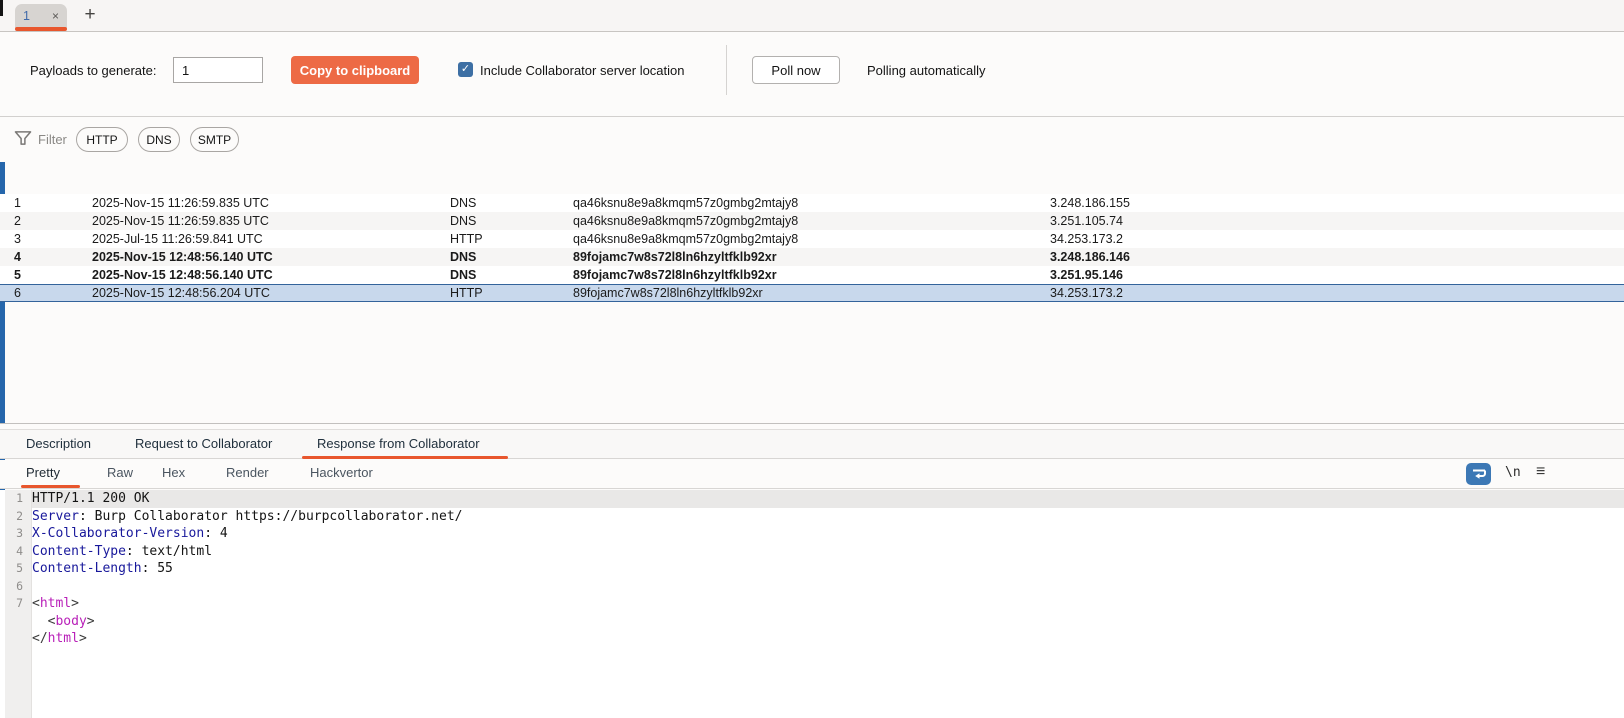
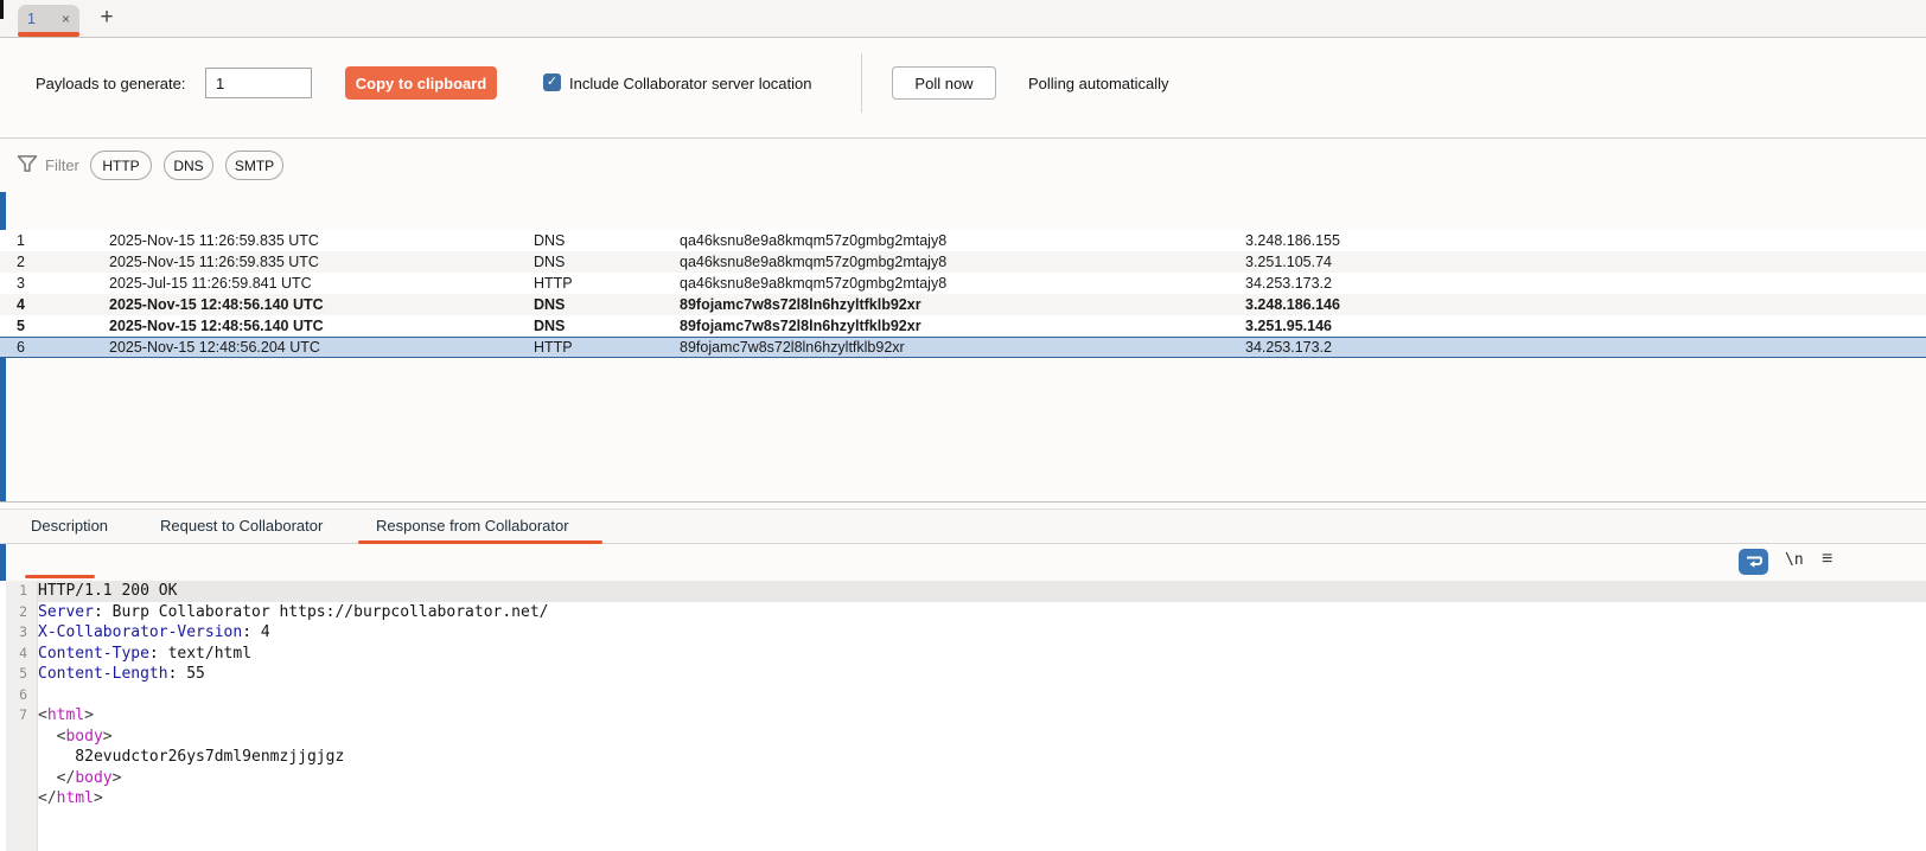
  1
  ×
  +
  Payloads to generate:
  1
  Copy to clipboard
  ✓
  Include Collaborator server location
  Poll now
  Polling automatically
  Filter
  HTTP
  DNS
  SMTP
  1
  2025-Nov-15 11:26:59.835 UTC
  DNS
  qa46ksnu8e9a8kmqm57z0gmbg2mtajy8
  3.248.186.155
  2
  2025-Nov-15 11:26:59.835 UTC
  DNS
  qa46ksnu8e9a8kmqm57z0gmbg2mtajy8
  3.251.105.74
  3
  2025-Jul-15 11:26:59.841 UTC
  HTTP
  qa46ksnu8e9a8kmqm57z0gmbg2mtajy8
  34.253.173.2
  4
  2025-Nov-15 12:48:56.140 UTC
  DNS
  89fojamc7w8s72l8ln6hzyltfklb92xr
  3.248.186.146
  5
  2025-Nov-15 12:48:56.140 UTC
  DNS
  89fojamc7w8s72l8ln6hzyltfklb92xr
  3.251.95.146
  6
  2025-Nov-15 12:48:56.204 UTC
  HTTP
  89fojamc7w8s72l8ln6hzyltfklb92xr
  34.253.173.2
  Description
  Request to Collaborator
  Response from Collaborator
- Pretty
- Raw
- Hex
- Render
- Hackvertor
  \n
  ≡
  1
  HTTP/1.1 200 OK
  2
  Server: Burp Collaborator https://burpcollaborator.net/
  3
  X-Collaborator-Version: 4
  4
  Content-Type: text/html
  5
  Content-Length: 55
  6
  7
  <html>
  <body>
+ 82evudctor26ys7dml9enmzjjgjgz
+ </body>
  </html>
